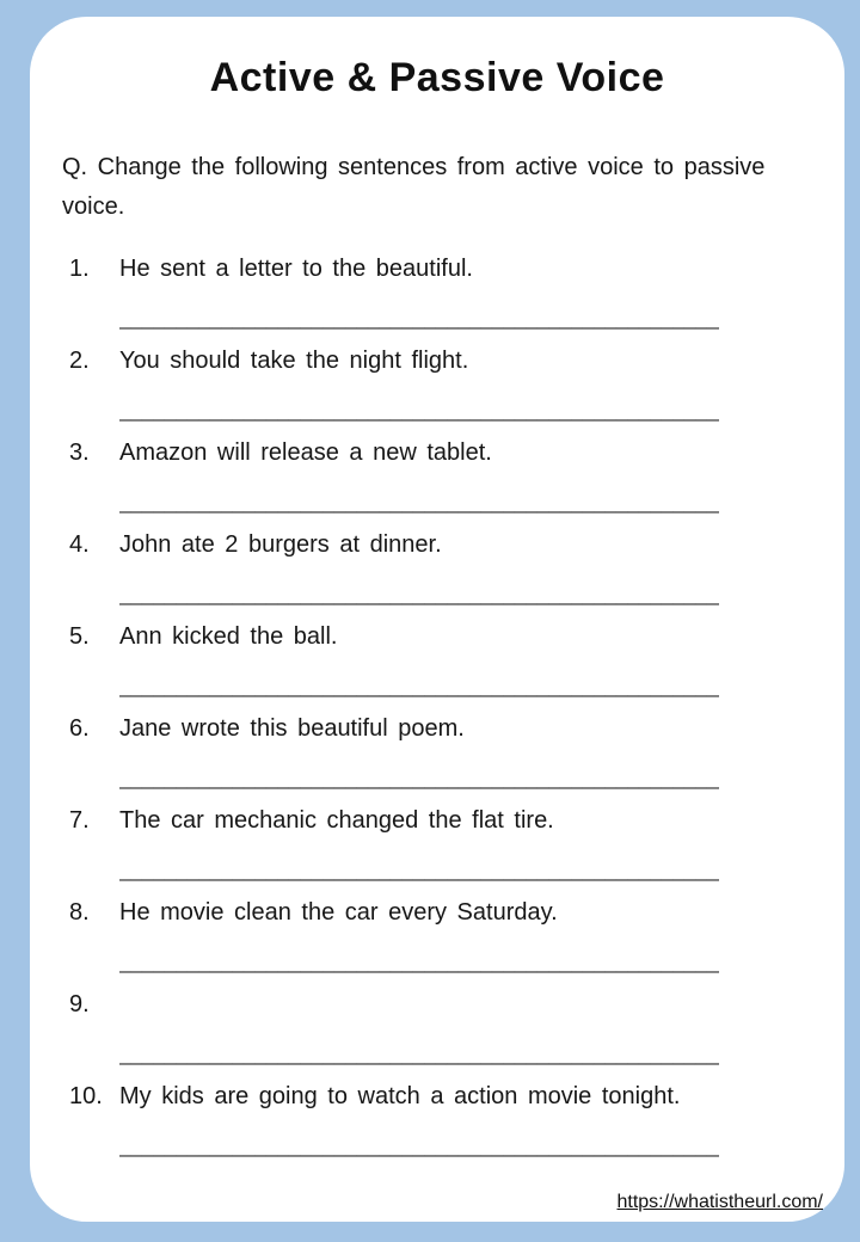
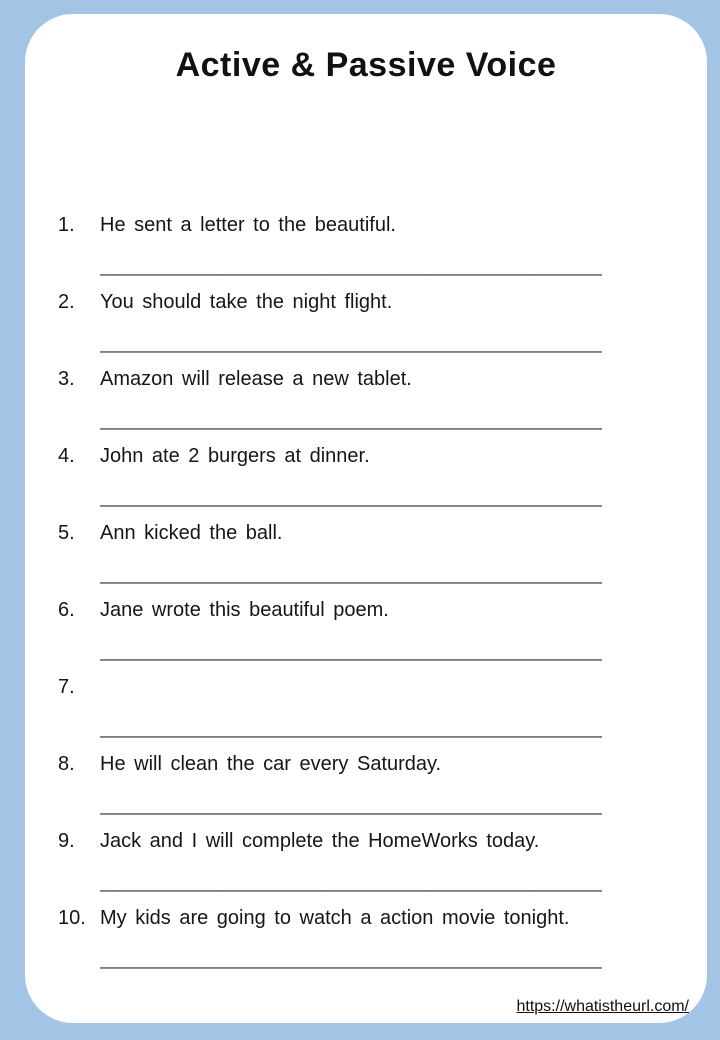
  Active & Passive Voice
- Q. Change the following sentences from active voice to passive
- voice.
  1.
  He sent a letter to the beautiful.
  _____________________________________________________
  2.
  You should take the night flight.
  _____________________________________________________
  3.
  Amazon will release a new tablet.
  _____________________________________________________
  4.
  John ate 2 burgers at dinner.
  _____________________________________________________
  5.
  Ann kicked the ball.
  _____________________________________________________
  6.
  Jane wrote this beautiful poem.
  _____________________________________________________
  7.
- The car mechanic changed the flat tire.
  _____________________________________________________
  8.
- He movie clean the car every Saturday.
+ He will clean the car every Saturday.
  _____________________________________________________
  9.
+ Jack and I will complete the HomeWorks today.
  _____________________________________________________
  10.
  My kids are going to watch a action movie tonight.
  _____________________________________________________
  https://whatistheurl.com/
